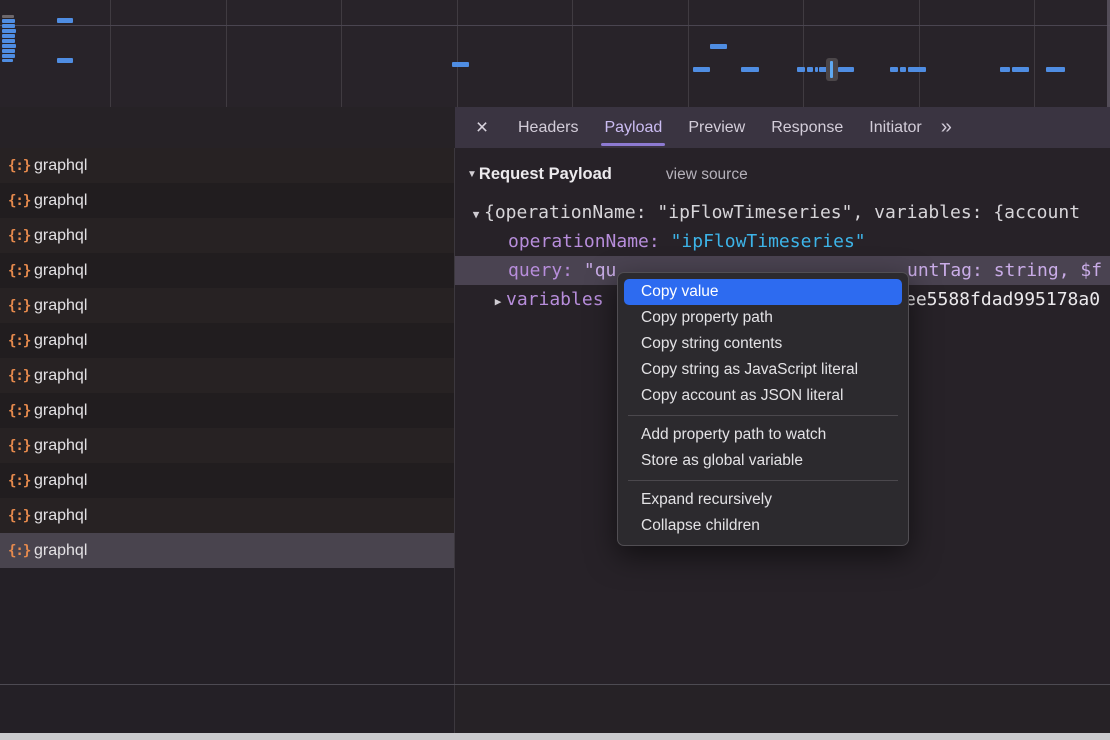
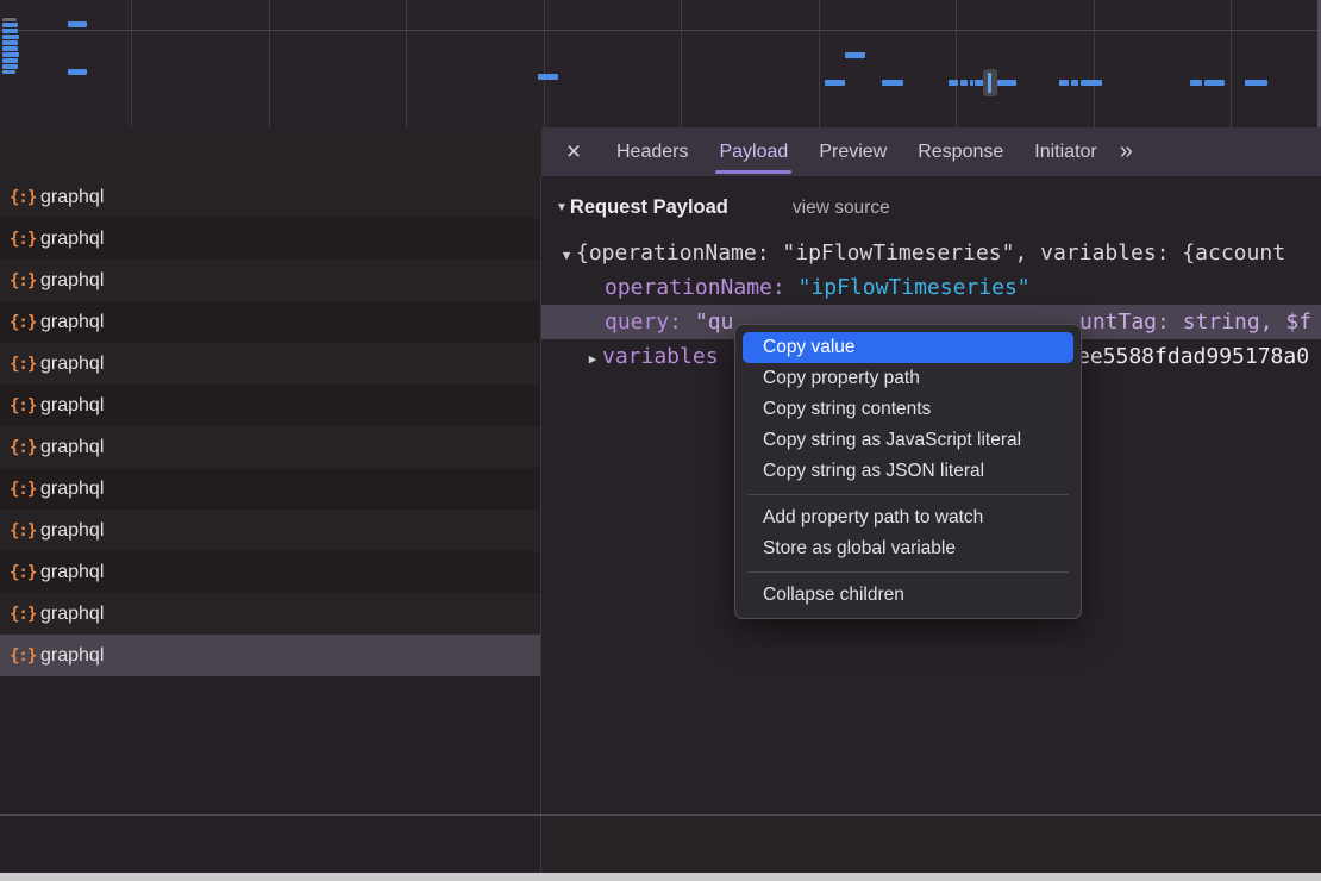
  ×
  Headers
  Payload
  Preview
  Response
  Initiator
  »
  {:}
  graphql
  {:}
  graphql
  {:}
  graphql
  {:}
  graphql
  {:}
  graphql
  {:}
  graphql
  {:}
  graphql
  {:}
  graphql
  {:}
  graphql
  {:}
  graphql
  {:}
  graphql
  {:}
  graphql
  ▼
  Request Payload
  view source
  ▼ {operationName: "ipFlowTimeseries", variables: {account
  operationName: "ipFlowTimeseries"
  query: "qu
  untTag: string, $f
  ▶ variables
  ee5588fdad995178a0
  Copy value
  Copy property path
  Copy string contents
  Copy string as JavaScript literal
- Copy account as JSON literal
+ Copy string as JSON literal
  Add property path to watch
  Store as global variable
- Expand recursively
  Collapse children
